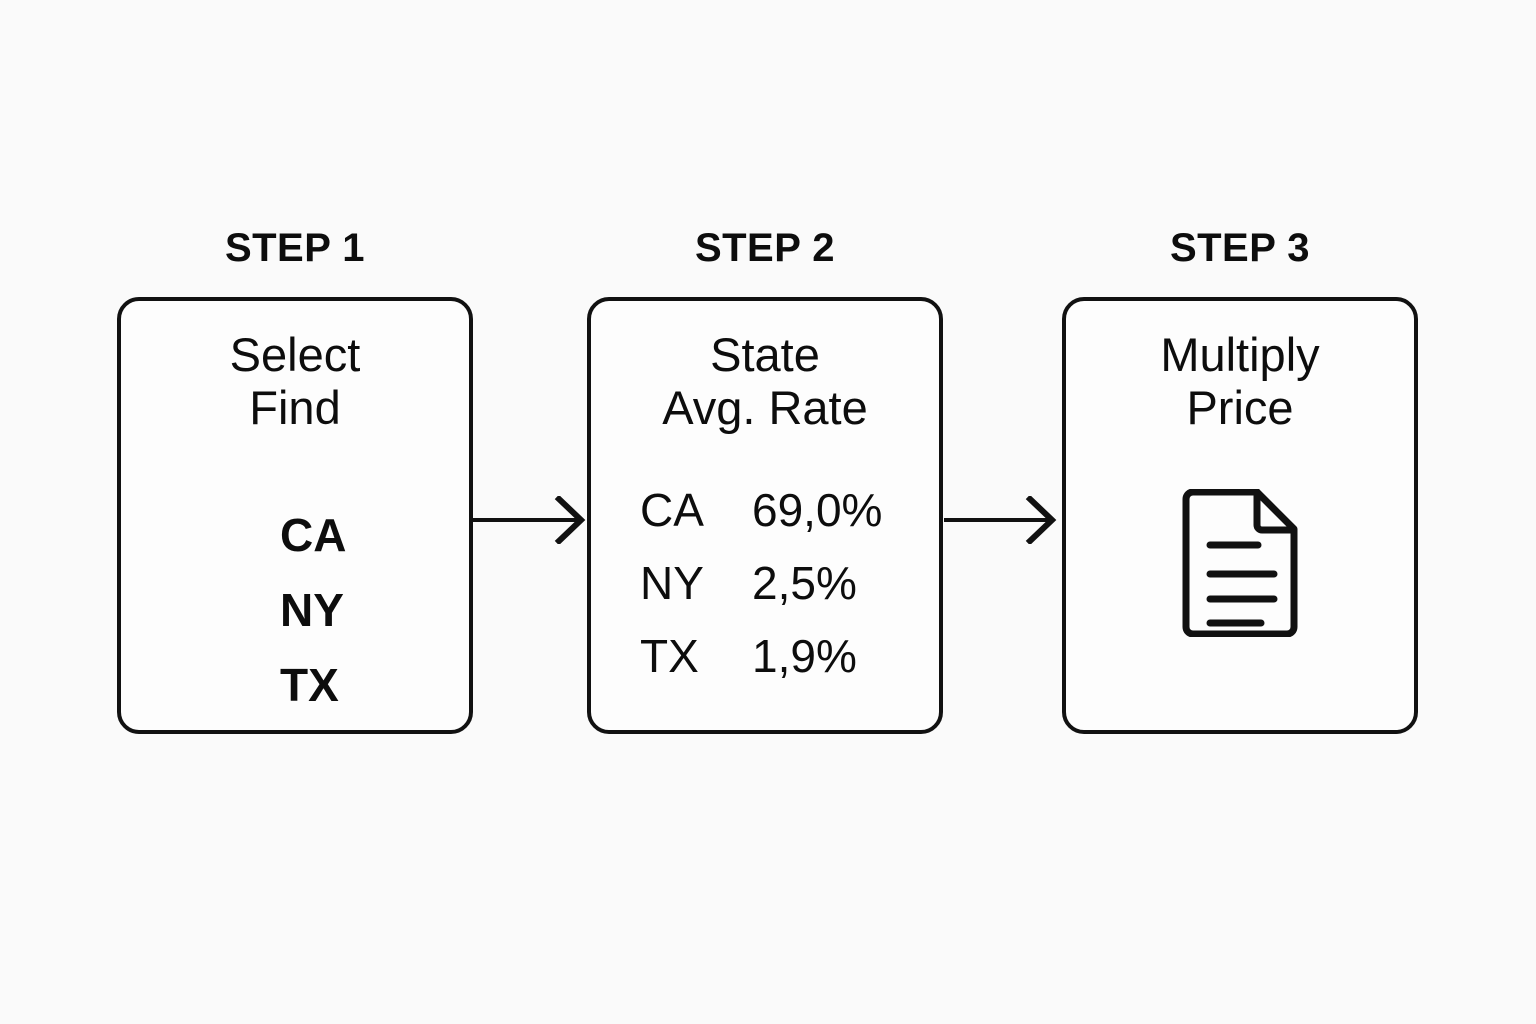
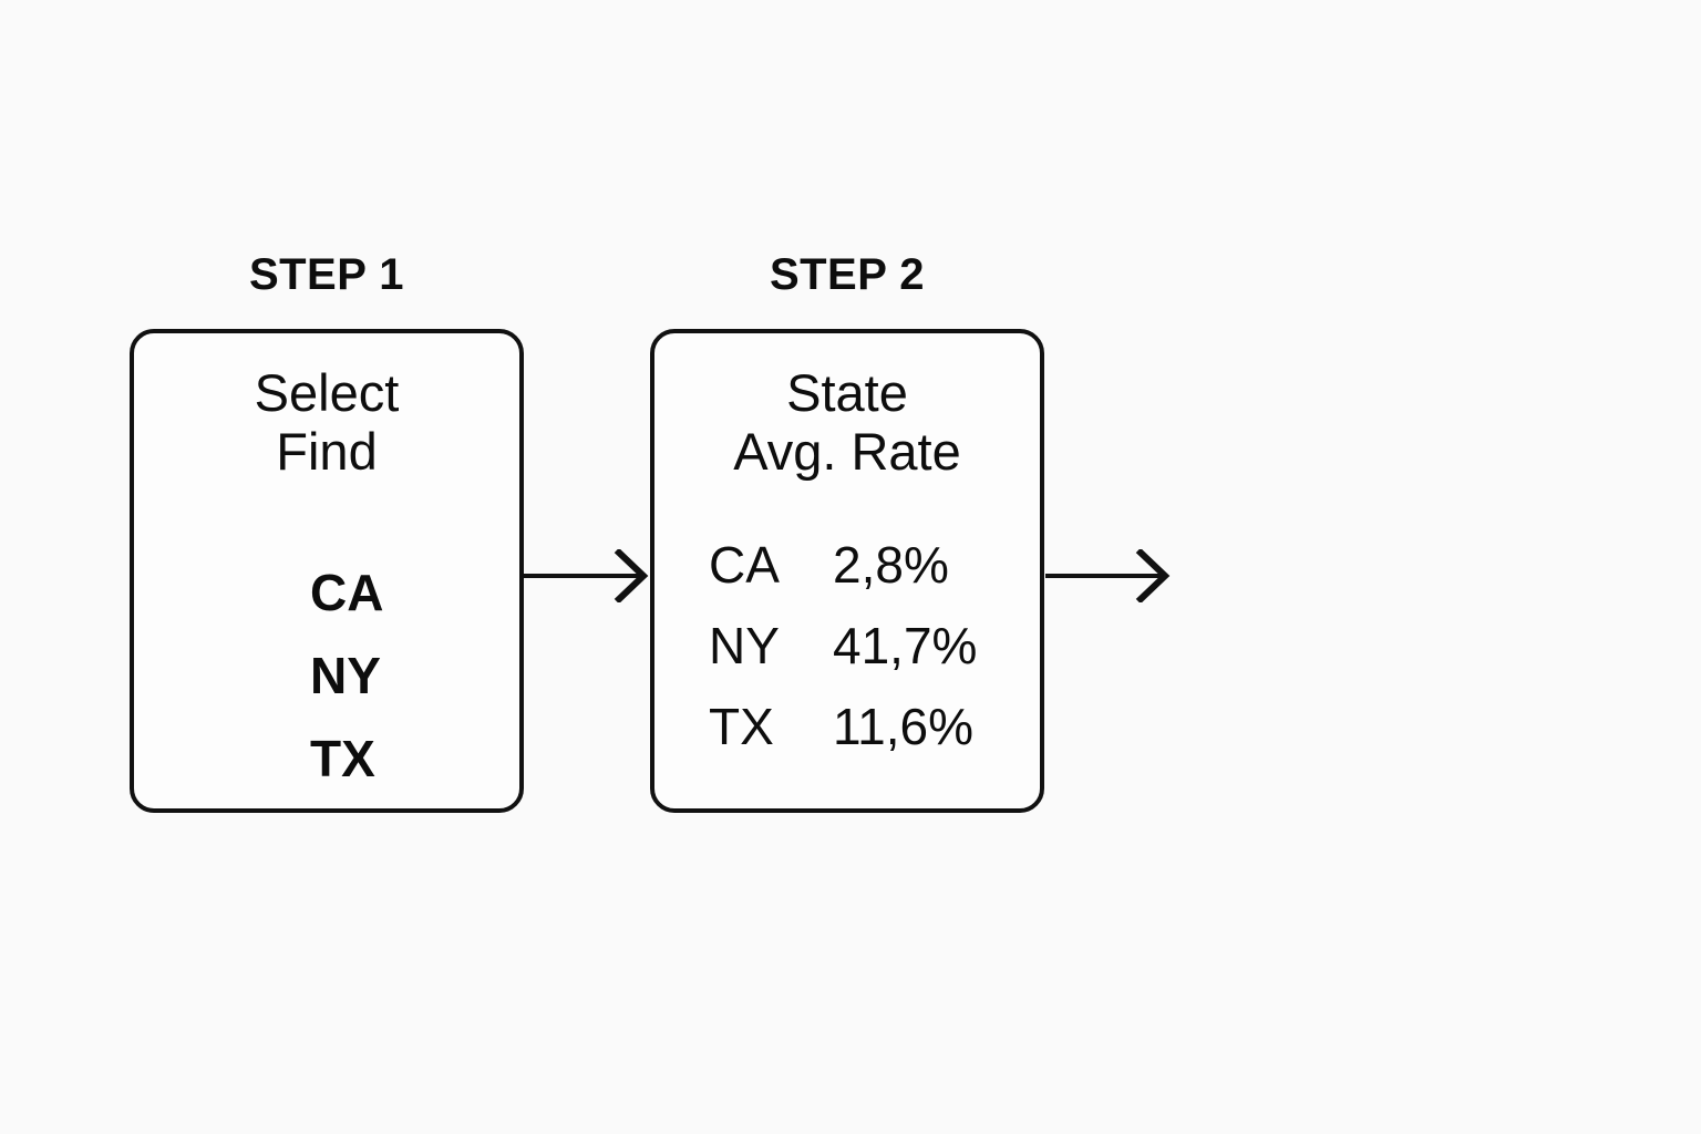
  STEP 1
  Select
  Find
  CA
  NY
  TX
  STEP 2
  State
  Avg. Rate
  CA
- 69,0%
+ 2,8%
  NY
- 2,5%
+ 41,7%
  TX
- 1,9%
+ 11,6%
- STEP 3
- Multiply
- Price
